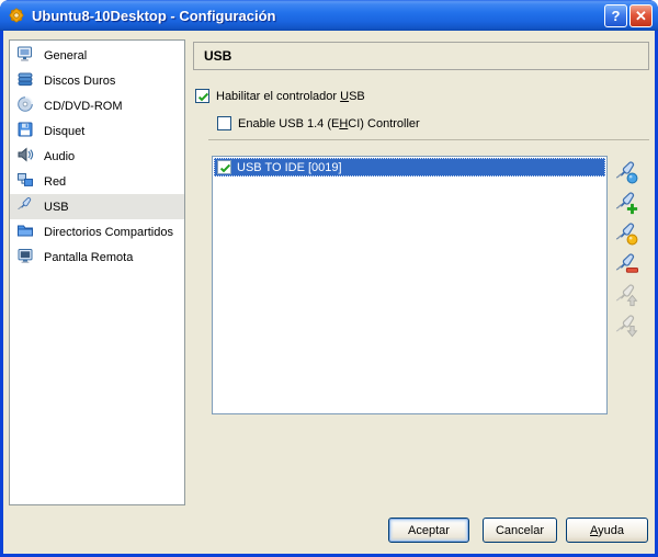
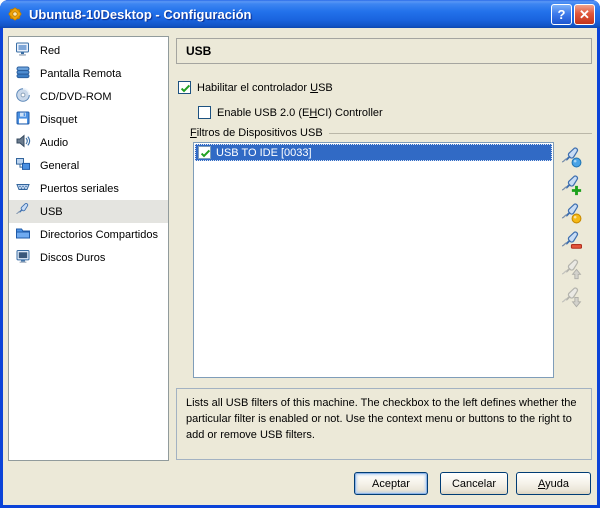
  Ubuntu8-10Desktop - Configuración
  ?
  ✕
- General
+ Red
- Discos Duros
+ Pantalla Remota
  CD/DVD-ROM
  Disquet
  Audio
- Red
+ General
+ Puertos seriales
  USB
  Directorios Compartidos
- Pantalla Remota
+ Discos Duros
  USB
  Habilitar el controlador USB
- Enable USB 1.4 (EHCI) Controller
+ Enable USB 2.0 (EHCI) Controller
+ Filtros de Dispositivos USB
- USB TO IDE [0019]
+ USB TO IDE [0033]
+ Lists all USB filters of this machine. The checkbox to the left defines whether the particular filter is enabled or not. Use the context menu or buttons to the right to add or remove USB filters.
  Aceptar
  Cancelar
  Ayuda
